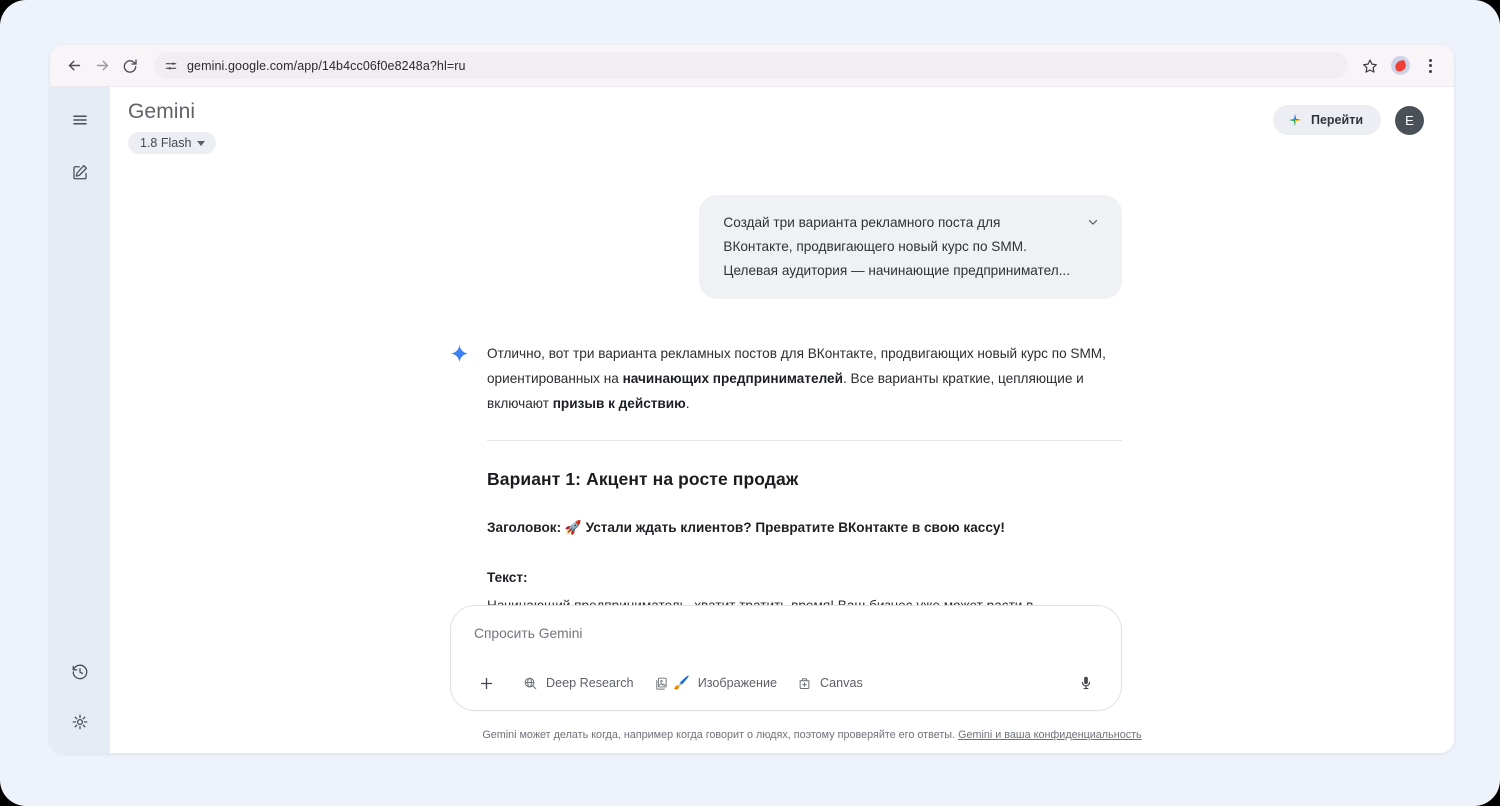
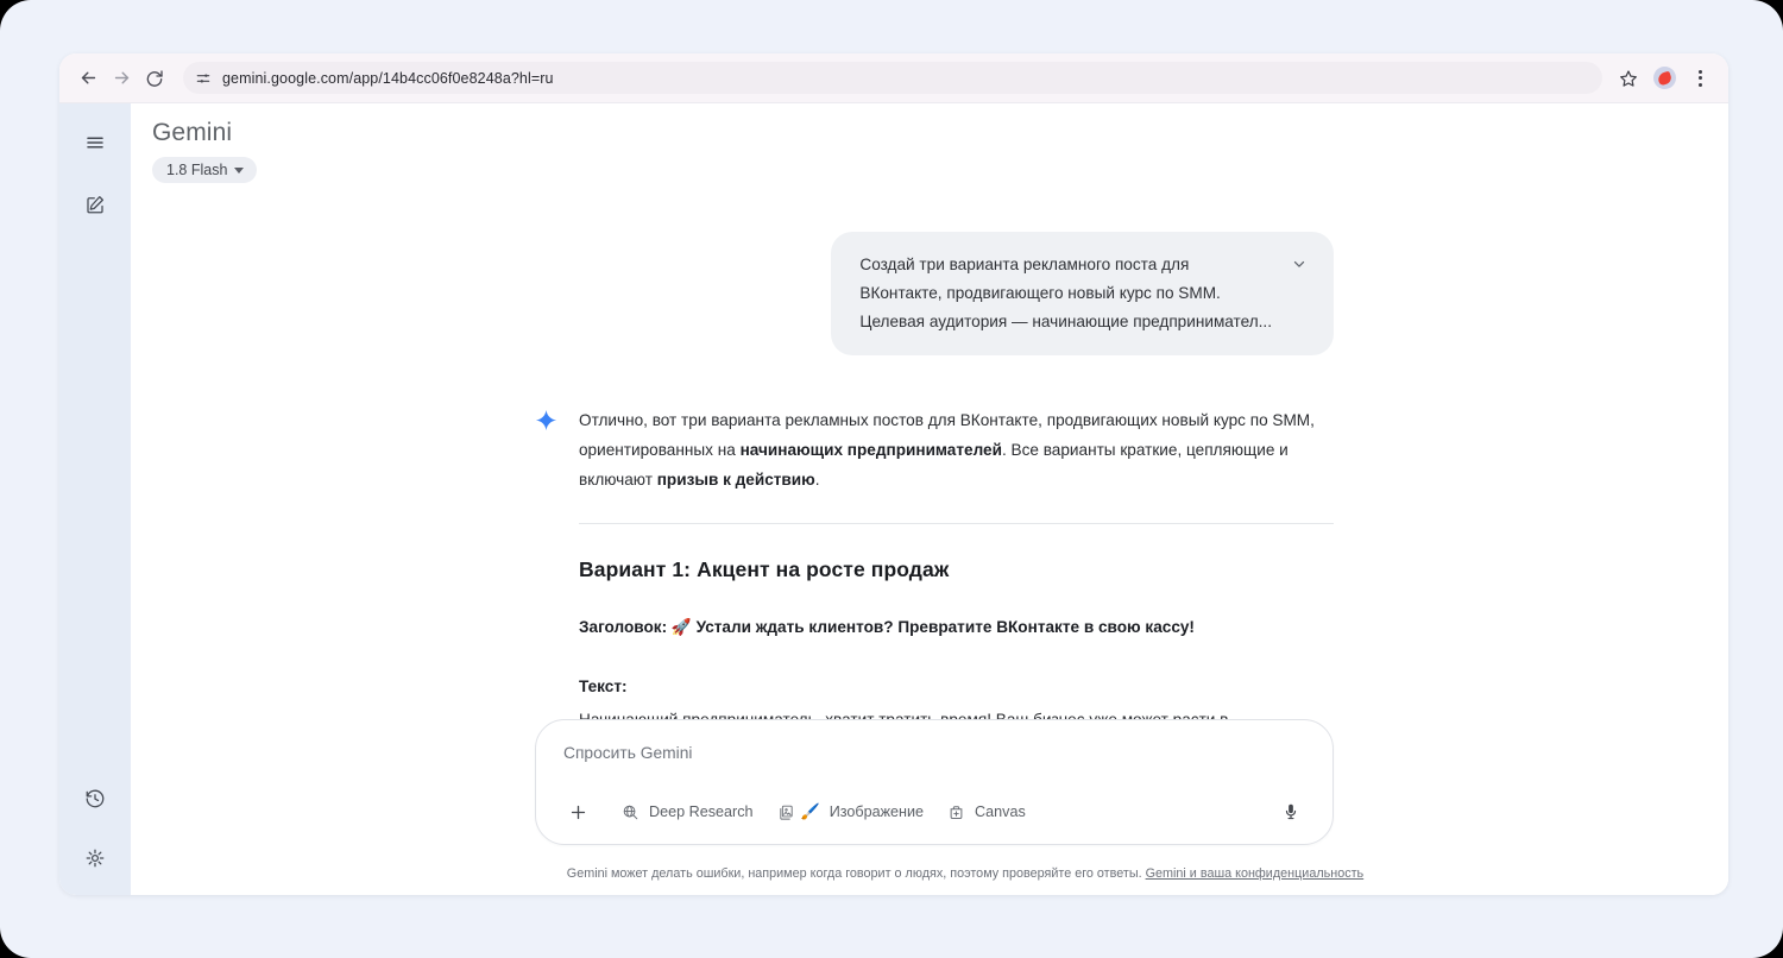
  gemini.google.com/app/14b4cc06f0e8248a?hl=ru
  Gemini
  1.8 Flash
- Перейти
- E
  Создай три варианта рекламного поста для
  ВКонтакте, продвигающего новый курс по SMM.
  Целевая аудитория — начинающие предпринимател...
  Отлично, вот три варианта рекламных постов для ВКонтакте, продвигающих новый курс по SMM, ориентированных на начинающих предпринимателей. Все варианты краткие, цепляющие и включают призыв к действию.
  Вариант 1: Акцент на росте продаж
  Заголовок: 🚀 Устали ждать клиентов? Превратите ВКонтакте в свою кассу!
  Текст:
  Спросить Gemini
  Deep Research
  🖌️
  Изображение
  Canvas
- Gemini может делать когда, например когда говорит о людях, поэтому проверяйте его ответы. Gemini и ваша конфиденциальность
+ Gemini может делать ошибки, например когда говорит о людях, поэтому проверяйте его ответы. Gemini и ваша конфиденциальность
